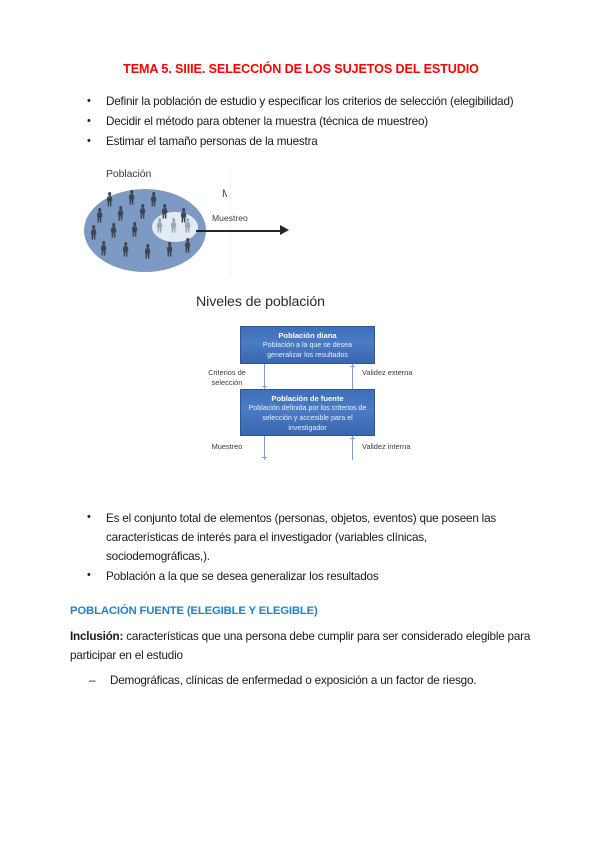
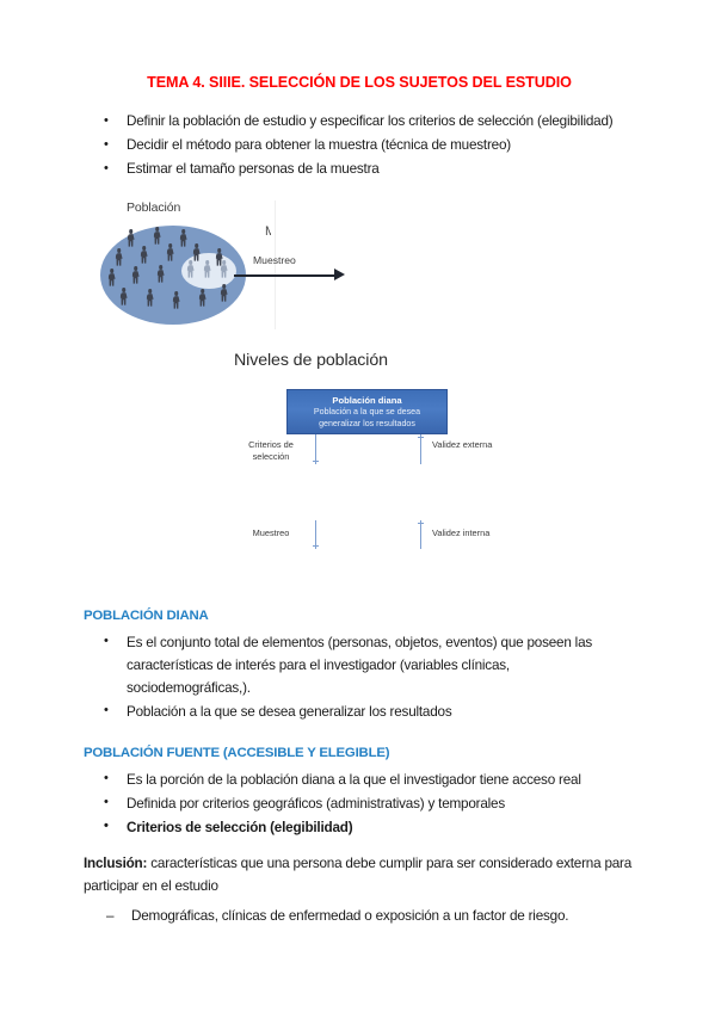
- TEMA 5. SIIIE. SELECCIÓN DE LOS SUJETOS DEL ESTUDIO
+ TEMA 4. SIIIE. SELECCIÓN DE LOS SUJETOS DEL ESTUDIO
  Definir la población de estudio y especificar los criterios de selección (elegibilidad)
  Decidir el método para obtener la muestra (técnica de muestreo)
  Estimar el tamaño personas de la muestra
  Población
  M
  Muestreo
  Niveles de población
  Población diana
  Población a la que se desea generalizar los resultados
  Criterios de selección
  Validez externa
- Población de fuente
- Población definida por los criterios de selección y accesible para el investigador
  Muestreo
  Validez interna
+ POBLACIÓN DIANA
  Es el conjunto total de elementos (personas, objetos, eventos) que poseen las características de interés para el investigador (variables clínicas, sociodemográficas,).
  Población a la que se desea generalizar los resultados
- POBLACIÓN FUENTE (ELEGIBLE Y ELEGIBLE)
+ POBLACIÓN FUENTE (ACCESIBLE Y ELEGIBLE)
+ Es la porción de la población diana a la que el investigador tiene acceso real
+ Definida por criterios geográficos (administrativas) y temporales
+ Criterios de selección (elegibilidad)
- Inclusión: características que una persona debe cumplir para ser considerado elegible para participar en el estudio
+ Inclusión: características que una persona debe cumplir para ser considerado externa para participar en el estudio
  Demográficas, clínicas de enfermedad o exposición a un factor de riesgo.
